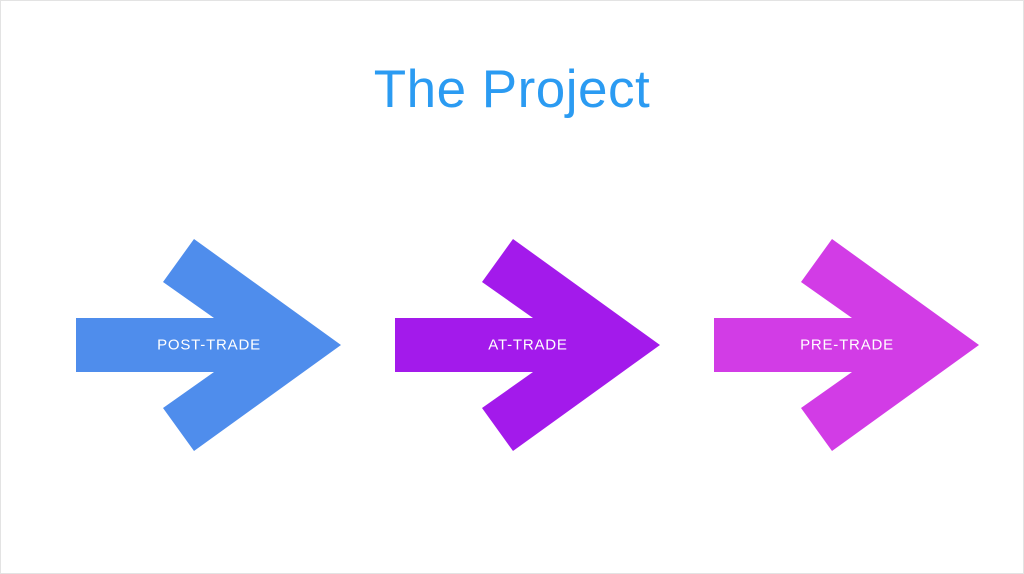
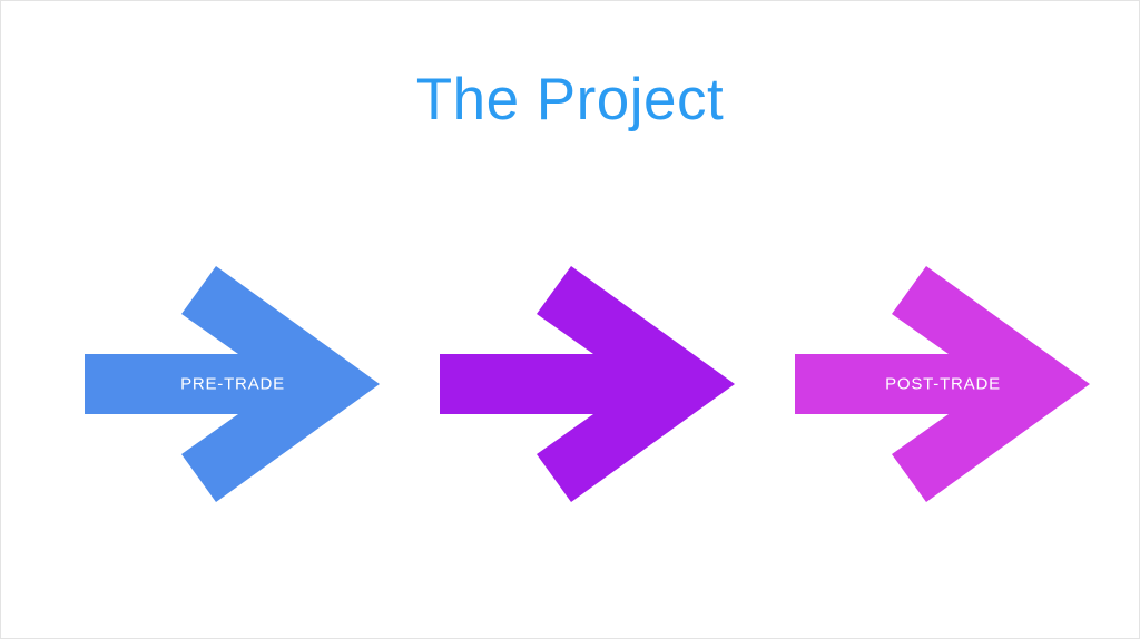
  The Project
- POST-TRADE
+ PRE-TRADE
- AT-TRADE
- PRE-TRADE
+ POST-TRADE
